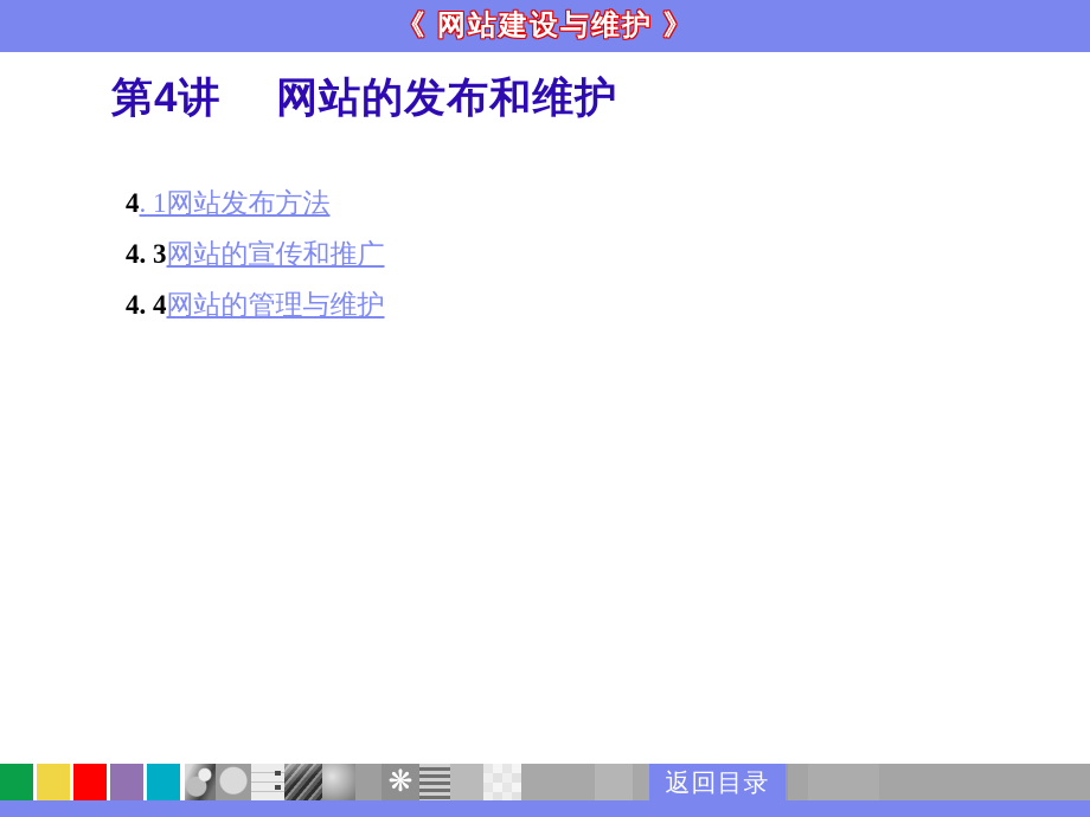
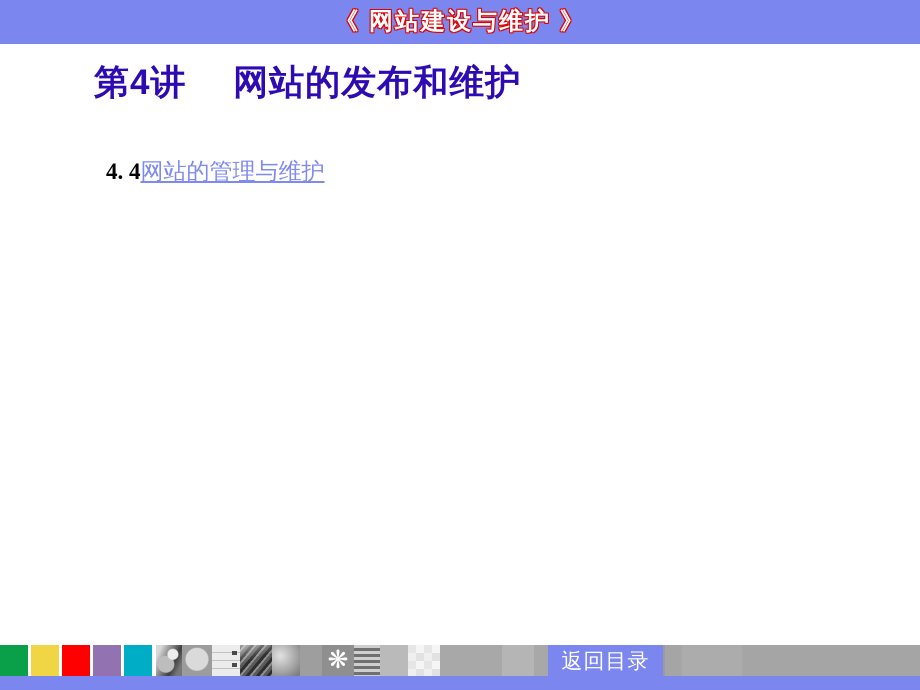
  《 网站建设与维护 》
  第4讲 网站的发布和维护
- 4. 1网站发布方法
- 4. 3网站的宣传和推广
  4. 4网站的管理与维护
  ❋
  返回目录
